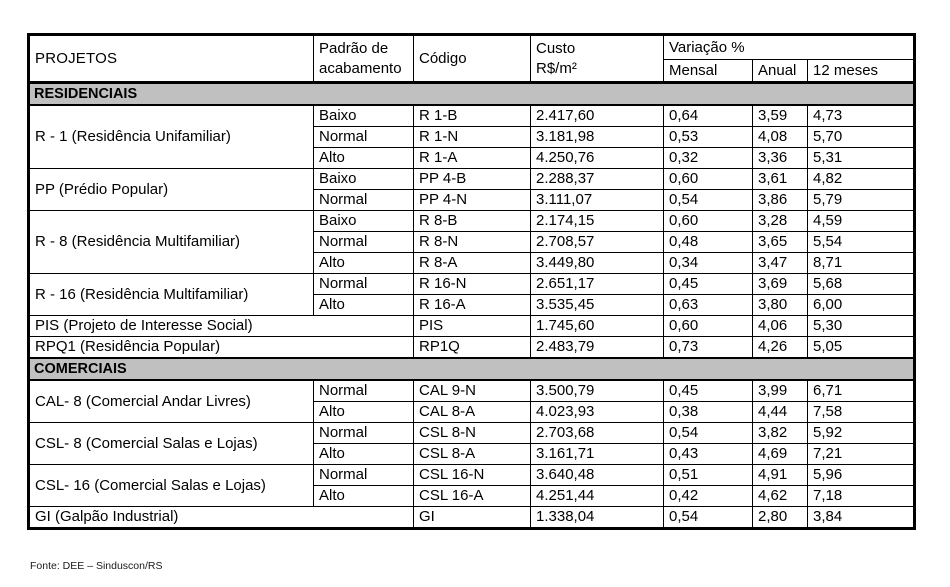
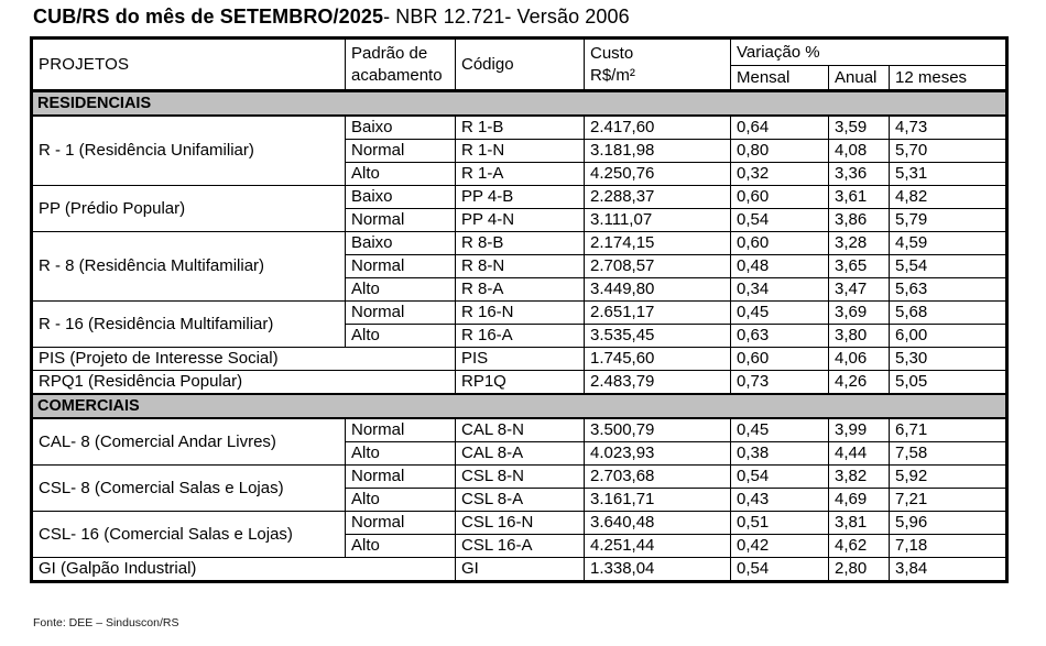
+ CUB/RS do mês de SETEMBRO/2025- NBR 12.721- Versão 2006
  PROJETOS	Padrão de acabamento	Código	Custo R$/m²	Variação %
  Mensal	Anual	12 meses
  RESIDENCIAIS
  R - 1 (Residência Unifamiliar)	Baixo	R 1-B	2.417,60	0,64	3,59	4,73
- Normal	R 1-N	3.181,98	0,53	4,08	5,70
+ Normal	R 1-N	3.181,98	0,80	4,08	5,70
  Alto	R 1-A	4.250,76	0,32	3,36	5,31
  PP (Prédio Popular)	Baixo	PP 4-B	2.288,37	0,60	3,61	4,82
  Normal	PP 4-N	3.111,07	0,54	3,86	5,79
  R - 8 (Residência Multifamiliar)	Baixo	R 8-B	2.174,15	0,60	3,28	4,59
  Normal	R 8-N	2.708,57	0,48	3,65	5,54
- Alto	R 8-A	3.449,80	0,34	3,47	8,71
+ Alto	R 8-A	3.449,80	0,34	3,47	5,63
  R - 16 (Residência Multifamiliar)	Normal	R 16-N	2.651,17	0,45	3,69	5,68
  Alto	R 16-A	3.535,45	0,63	3,80	6,00
  PIS (Projeto de Interesse Social)	PIS	1.745,60	0,60	4,06	5,30
  RPQ1 (Residência Popular)	RP1Q	2.483,79	0,73	4,26	5,05
  COMERCIAIS
- CAL- 8 (Comercial Andar Livres)	Normal	CAL 9-N	3.500,79	0,45	3,99	6,71
+ CAL- 8 (Comercial Andar Livres)	Normal	CAL 8-N	3.500,79	0,45	3,99	6,71
  Alto	CAL 8-A	4.023,93	0,38	4,44	7,58
  CSL- 8 (Comercial Salas e Lojas)	Normal	CSL 8-N	2.703,68	0,54	3,82	5,92
  Alto	CSL 8-A	3.161,71	0,43	4,69	7,21
- CSL- 16 (Comercial Salas e Lojas)	Normal	CSL 16-N	3.640,48	0,51	4,91	5,96
+ CSL- 16 (Comercial Salas e Lojas)	Normal	CSL 16-N	3.640,48	0,51	3,81	5,96
  Alto	CSL 16-A	4.251,44	0,42	4,62	7,18
  GI (Galpão Industrial)	GI	1.338,04	0,54	2,80	3,84
  Fonte: DEE – Sinduscon/RS
